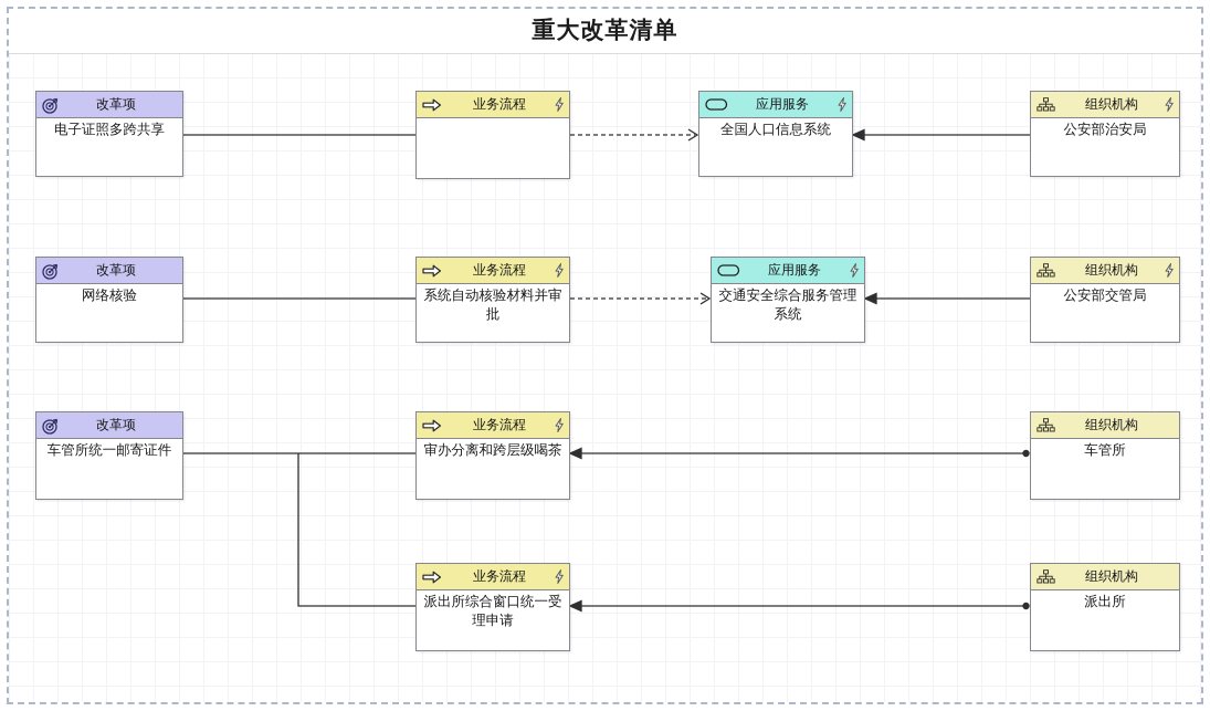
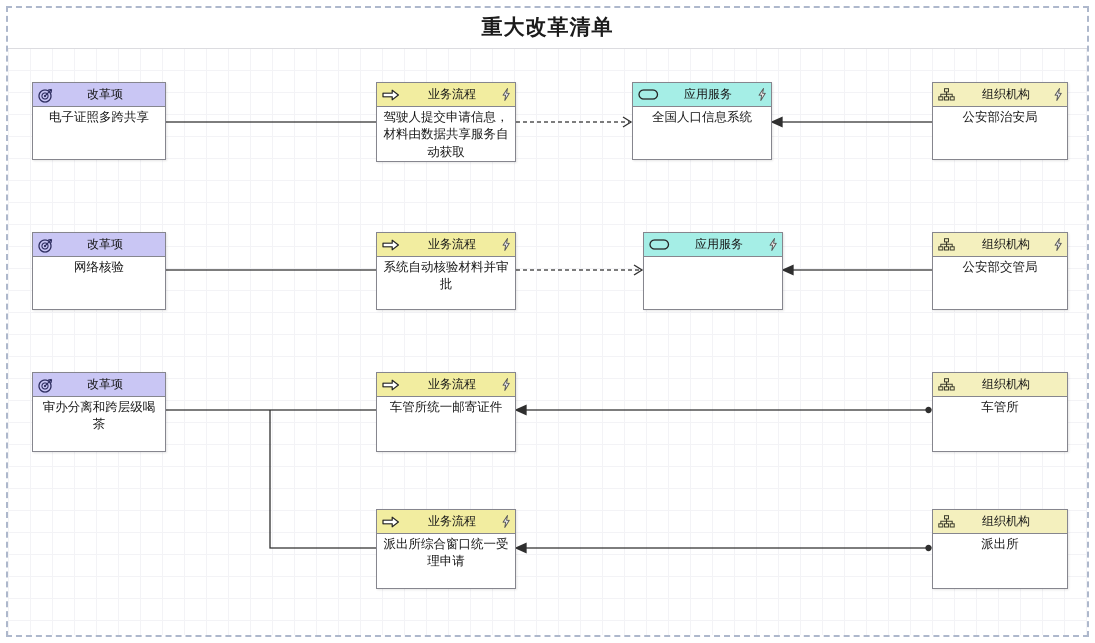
  重大改革清单
  改革项
  电子证照多跨共享
  业务流程
+ 驾驶人提交申请信息，材料由数据共享服务自动获取
  应用服务
  全国人口信息系统
  组织机构
  公安部治安局
  改革项
  网络核验
  业务流程
  系统自动核验材料并审批
  应用服务
- 交通安全综合服务管理系统
  组织机构
  公安部交管局
  改革项
- 车管所统一邮寄证件
+ 审办分离和跨层级喝茶
  业务流程
- 审办分离和跨层级喝茶
+ 车管所统一邮寄证件
  组织机构
  车管所
  业务流程
  派出所综合窗口统一受理申请
  组织机构
  派出所
